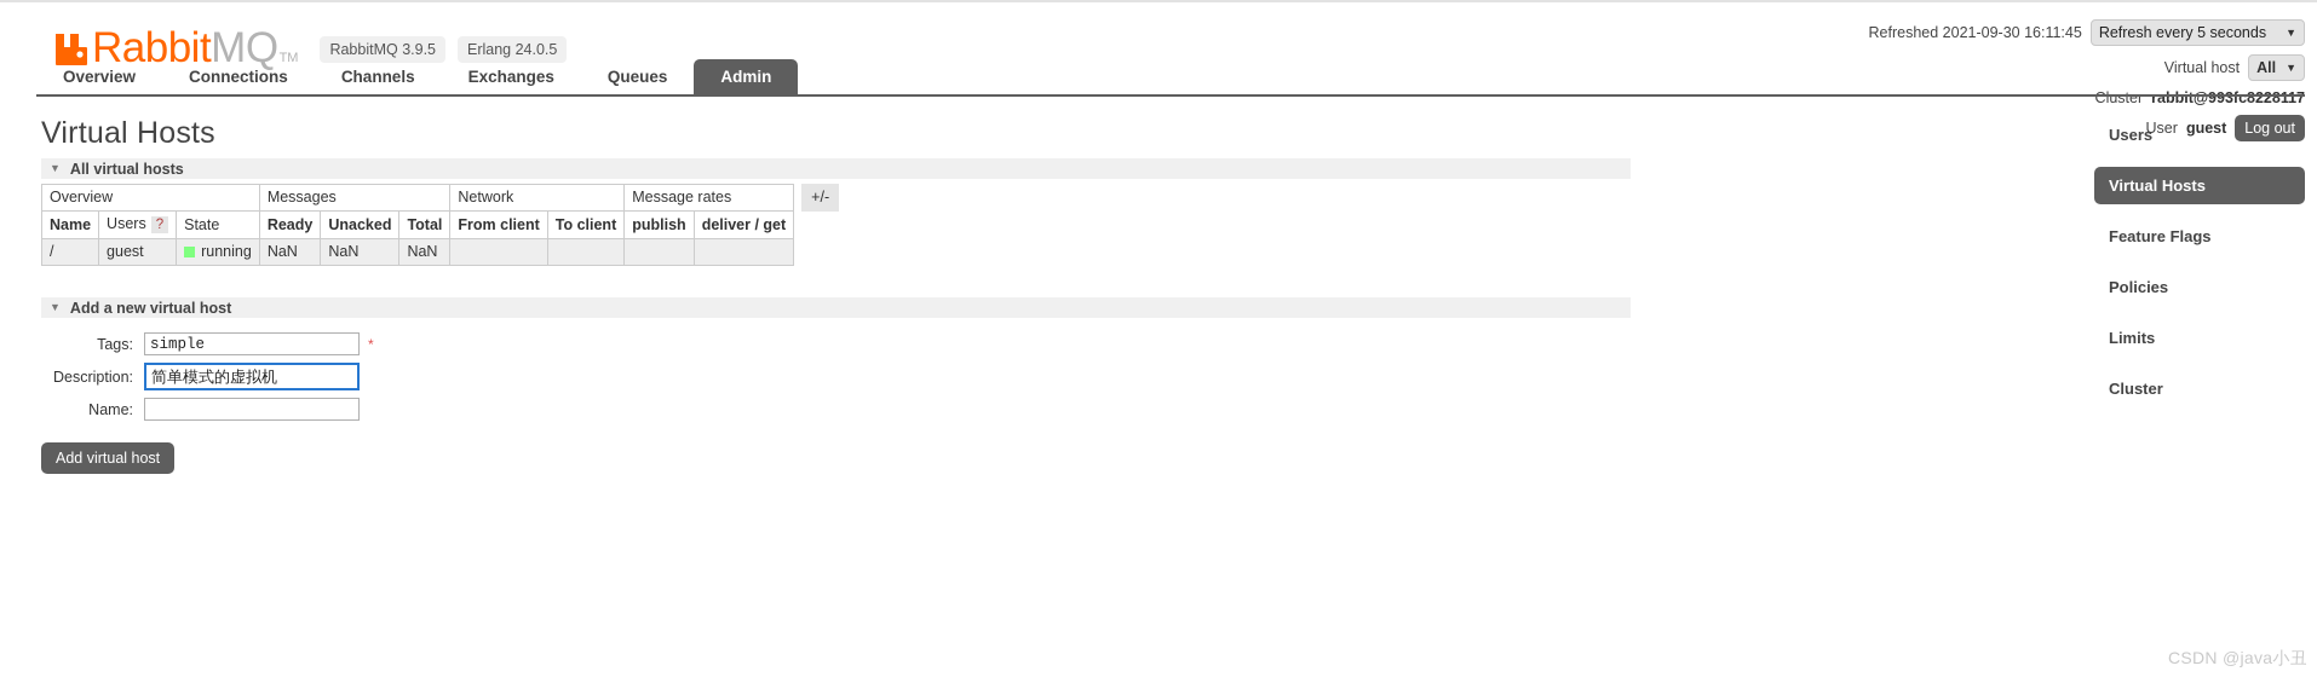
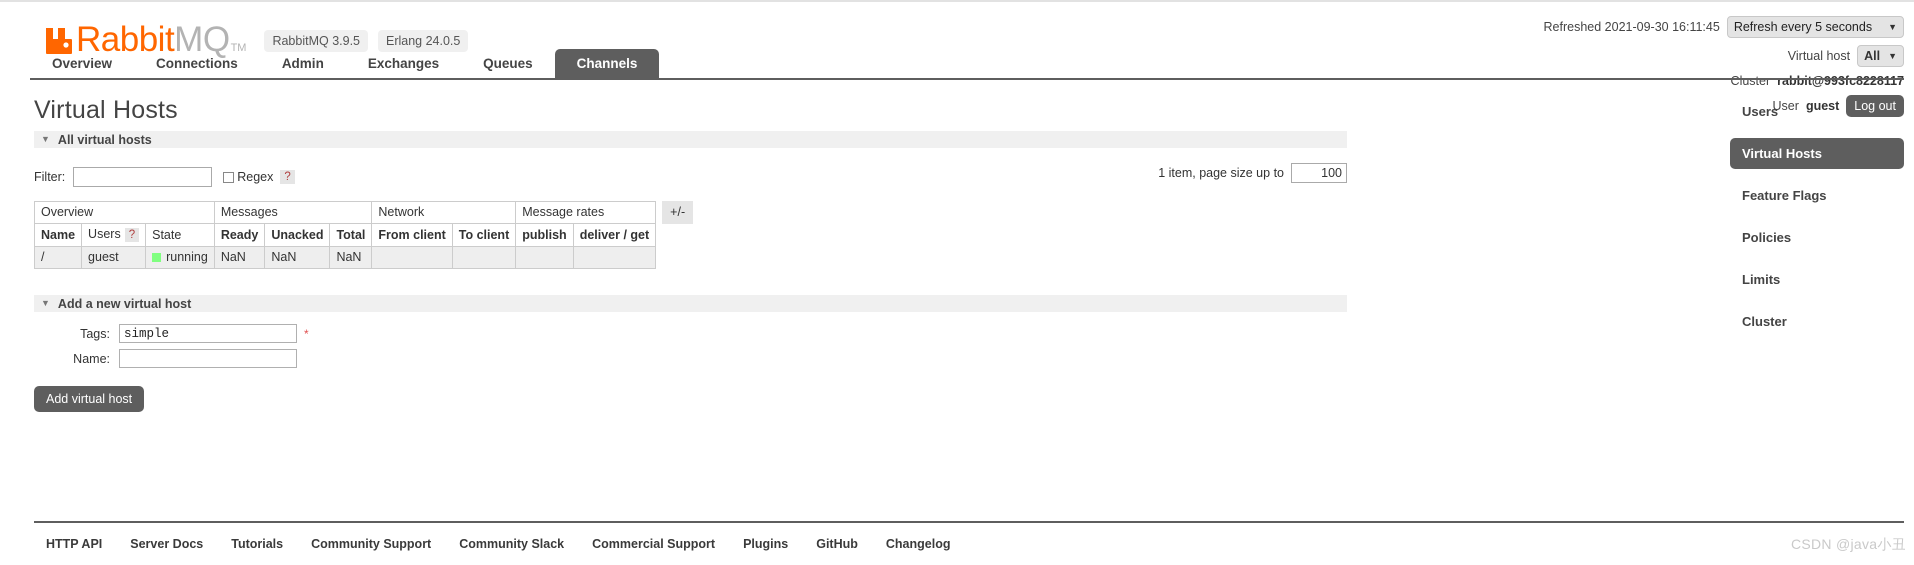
  RabbitMQ
  TM
  RabbitMQ 3.9.5
  Erlang 24.0.5
  Refreshed 2021-09-30 16:11:45
  Refresh every 5 seconds
  ▼
  Virtual host
  All
  ▼
  Cluster
  rabbit@993fc8228117
  User
  guest
  Log out
  Overview
  Connections
- Channels
+ Admin
  Exchanges
  Queues
- Admin
+ Channels
  Virtual Hosts
  ▼
  All virtual hosts
+ Filter:
+ Regex
+ ?
+ 1 item, page size up to
+ 100
  Overview	Messages	Network	Message rates
  Name	Users ?	State	Ready	Unacked	Total	From client	To client	publish	deliver / get
  /	guest	running	NaN	NaN	NaN
  +/-
  ▼
  Add a new virtual host
  Tags:
  simple
  *
- Description:
- 简单模式的虚拟机
  Name:
  Add virtual host
  Users
  Virtual Hosts
  Feature Flags
  Policies
  Limits
  Cluster
+ HTTP API
+ Server Docs
+ Tutorials
+ Community Support
+ Community Slack
+ Commercial Support
+ Plugins
+ GitHub
+ Changelog
  CSDN @java小丑
